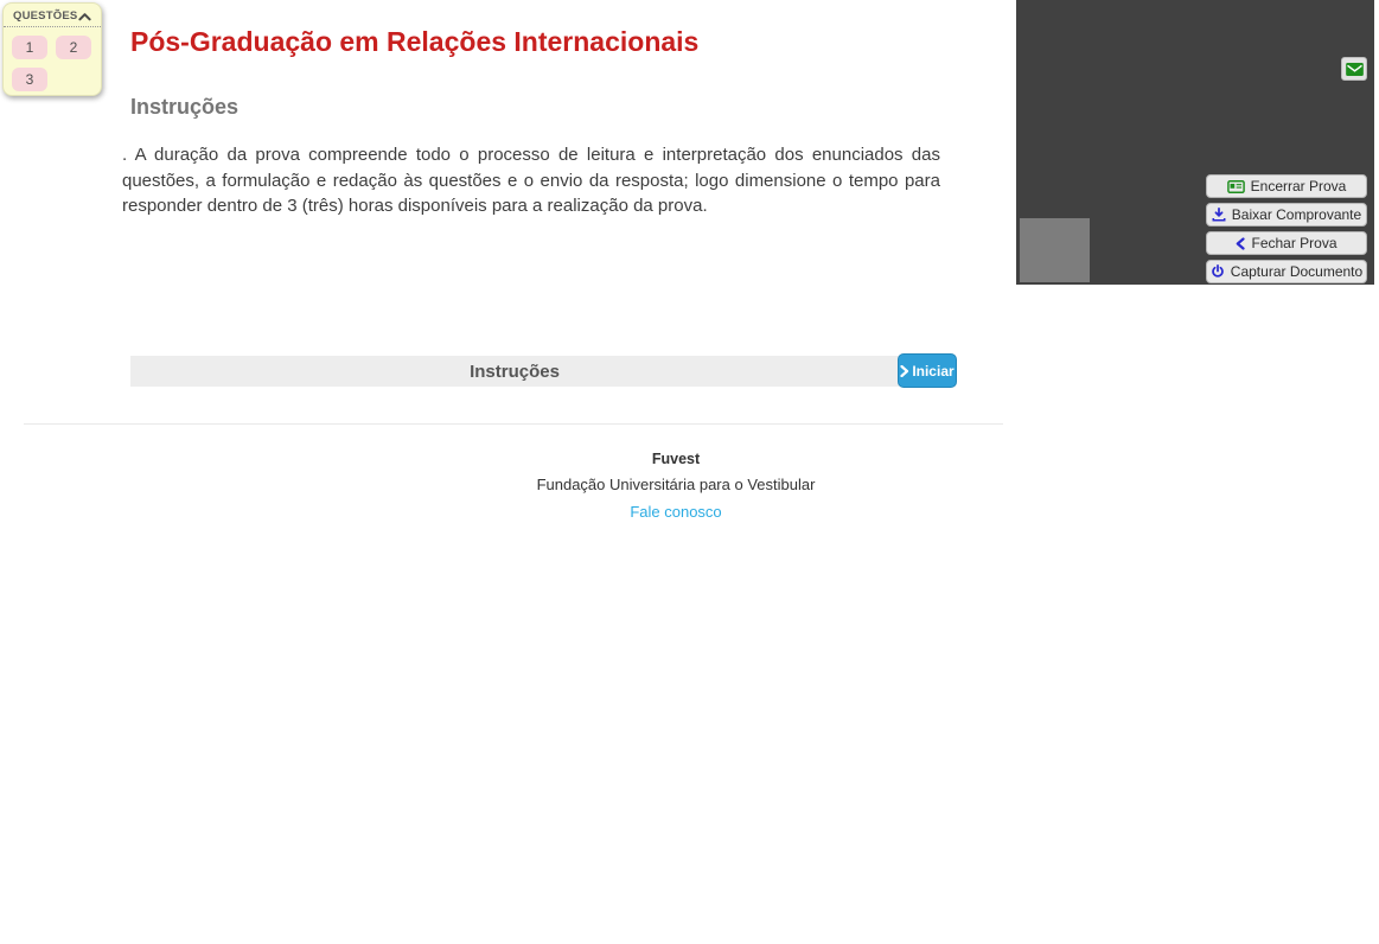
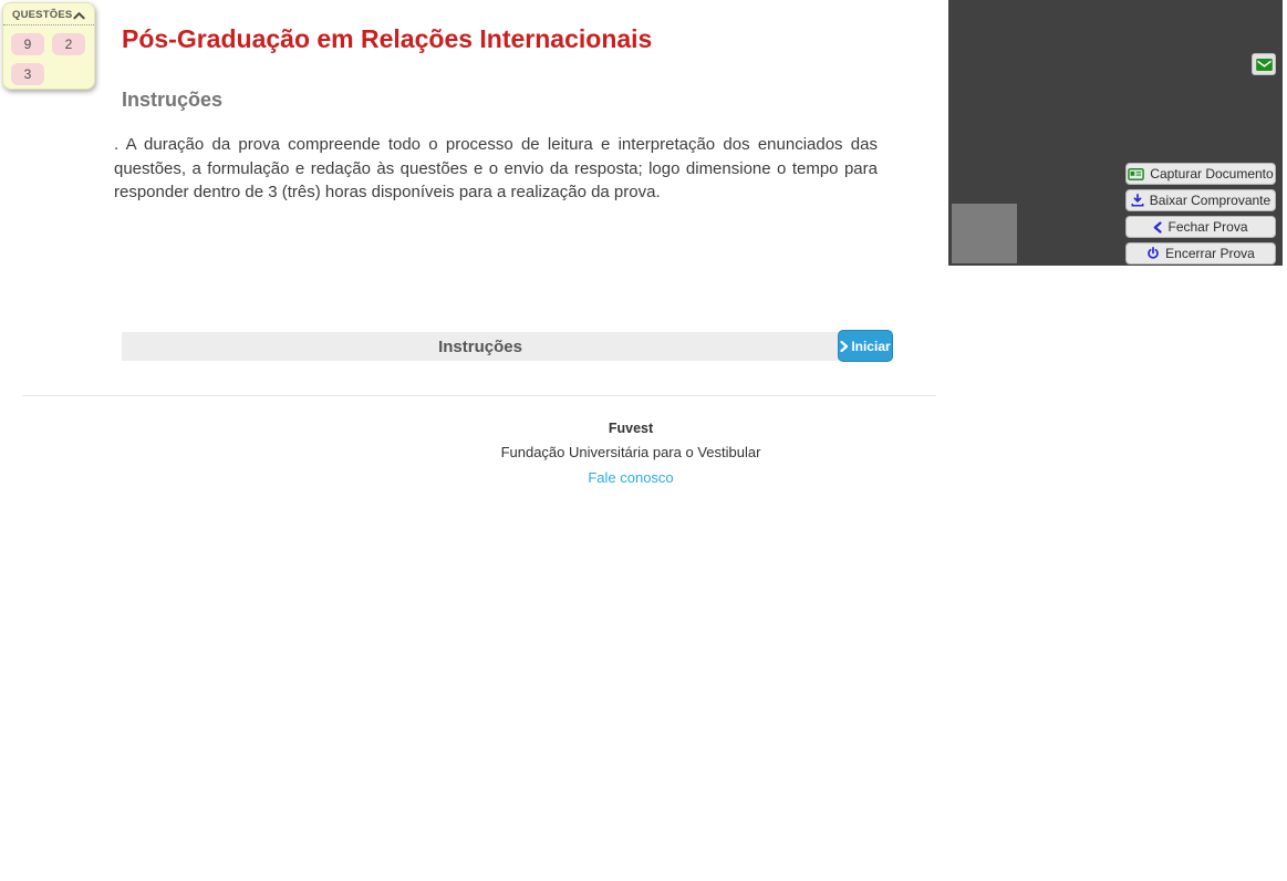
  QUESTÕES
- 1
+ 9
  2
  3
  Pós-Graduação em Relações Internacionais
  Instruções
  . A duração da prova compreende todo o processo de leitura e interpretação dos enunciados das questões, a formulação e redação às questões e o envio da resposta; logo dimensione o tempo para responder dentro de 3 (três) horas disponíveis para a realização da prova.
  Instruções
  Iniciar
  Fuvest
  Fundação Universitária para o Vestibular
  Fale conosco
- Encerrar Prova
+ Capturar Documento
  Baixar Comprovante
  Fechar Prova
- Capturar Documento
+ Encerrar Prova
